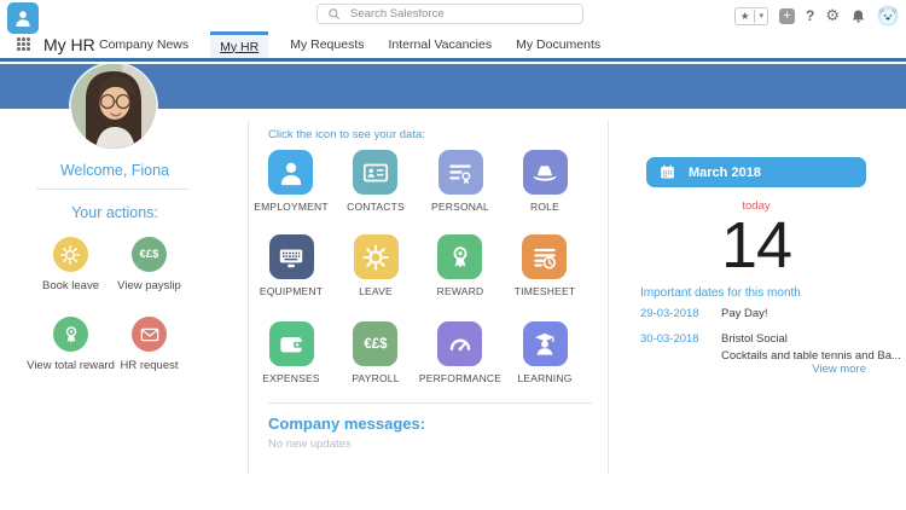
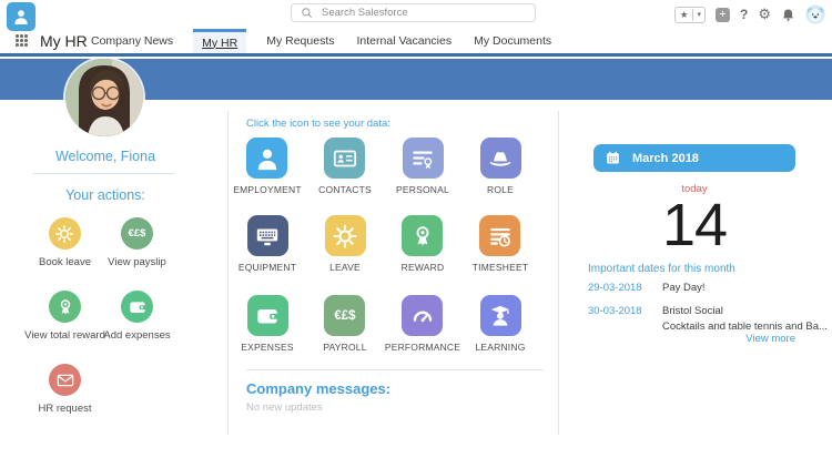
  Search Salesforce
  ★
  +
  ?
  ⚙
  My HR
  Company News
  My HR
  My Requests
  Internal Vacancies
  My Documents
  Welcome, Fiona
  Your actions:
  Book leave
  €£$
  View payslip
  View total reward
+ Add expenses
  HR request
  Click the icon to see your data:
  EMPLOYMENT
  CONTACTS
  PERSONAL
  ROLE
  EQUIPMENT
  LEAVE
  REWARD
  TIMESHEET
  EXPENSES
  €£$
  PAYROLL
  PERFORMANCE
  LEARNING
  Company messages:
  No new updates
  March 2018
  today
  14
  Important dates for this month
  29-03-2018
  Pay Day!
  30-03-2018
  Bristol Social
  Cocktails and table tennis and Ba...
  View more
